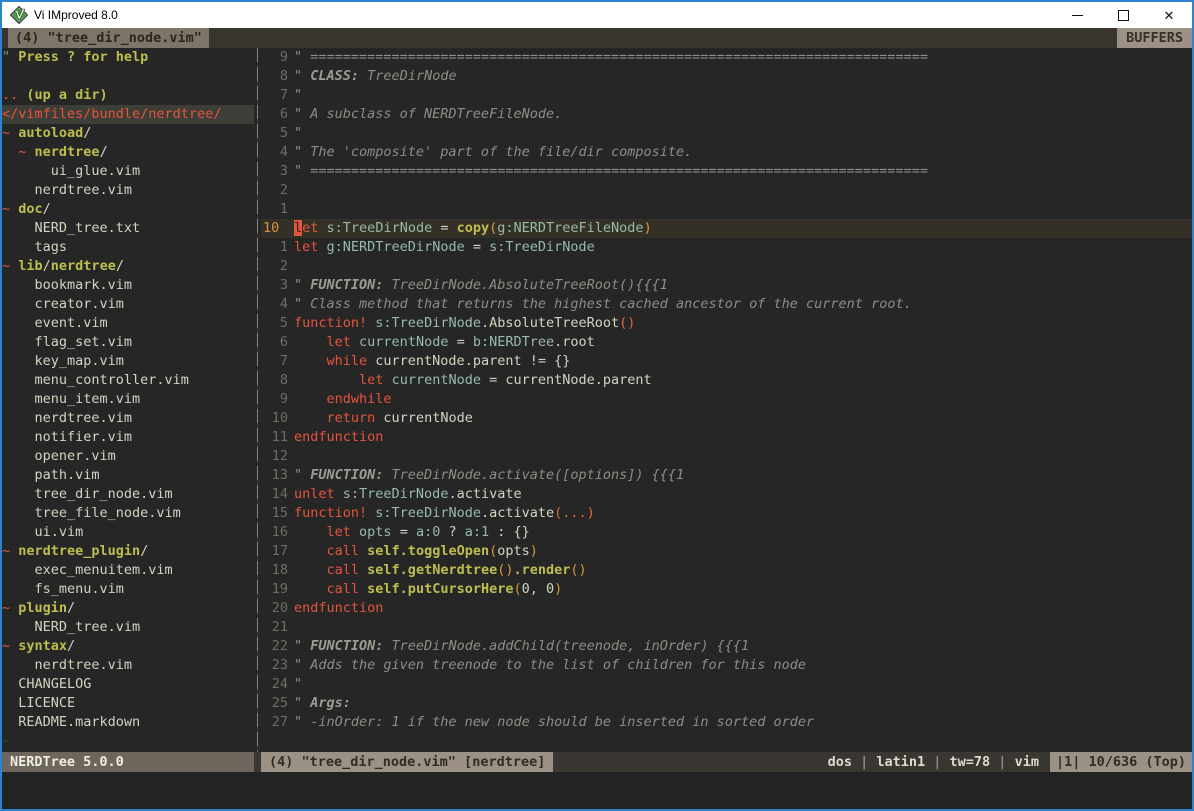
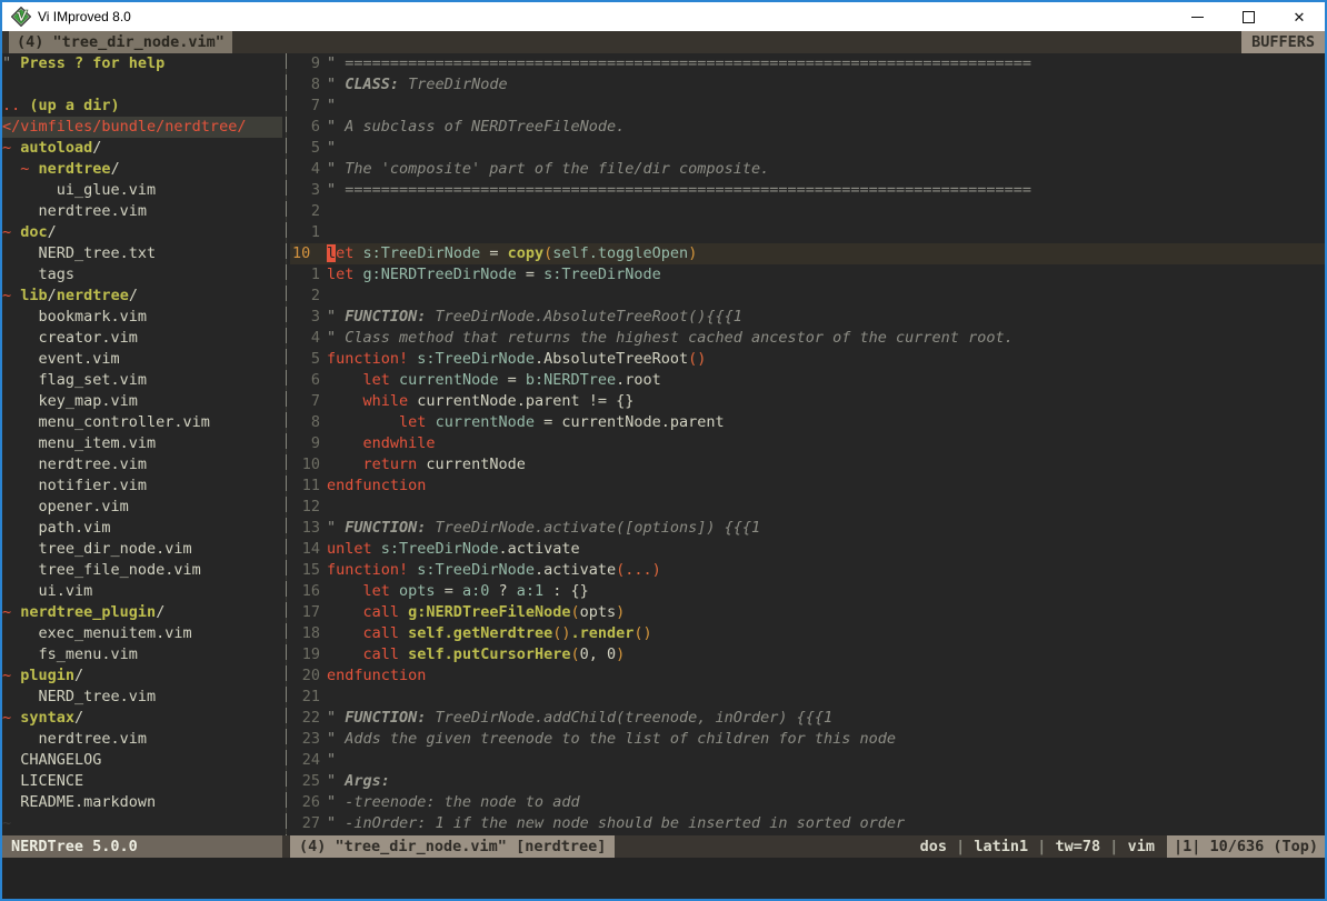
  Vi IMproved 8.0
  ✕
  (4) "tree_dir_node.vim"
  BUFFERS
  " Press ? for help
  .. (up a dir)
  </vimfiles/bundle/nerdtree/
  ~ autoload/
  ~ nerdtree/
  ui_glue.vim
  nerdtree.vim
  ~ doc/
  NERD_tree.txt
  tags
  ~ lib/nerdtree/
  bookmark.vim
  creator.vim
  event.vim
  flag_set.vim
  key_map.vim
  menu_controller.vim
  menu_item.vim
  nerdtree.vim
  notifier.vim
  opener.vim
  path.vim
  tree_dir_node.vim
  tree_file_node.vim
  ui.vim
  ~ nerdtree_plugin/
  exec_menuitem.vim
  fs_menu.vim
  ~ plugin/
  NERD_tree.vim
  ~ syntax/
  nerdtree.vim
  CHANGELOG
  LICENCE
  README.markdown
  9
  " ============================================================================
  8
  " CLASS: TreeDirNode
  7
  "
  6
  " A subclass of NERDTreeFileNode.
  5
  "
  4
  " The 'composite' part of the file/dir composite.
  3
  " ============================================================================
  2
  1
  10
- let s:TreeDirNode = copy(g:NERDTreeFileNode)
+ let s:TreeDirNode = copy(self.toggleOpen)
  1
  let g:NERDTreeDirNode = s:TreeDirNode
  2
  3
  " FUNCTION: TreeDirNode.AbsoluteTreeRoot(){{{1
  4
  " Class method that returns the highest cached ancestor of the current root.
  5
  function! s:TreeDirNode.AbsoluteTreeRoot()
  6
  let currentNode = b:NERDTree.root
  7
  while currentNode.parent != {}
  8
  let currentNode = currentNode.parent
  9
  endwhile
  10
  return currentNode
  11
  endfunction
  12
  13
  " FUNCTION: TreeDirNode.activate([options]) {{{1
  14
  unlet s:TreeDirNode.activate
  15
  function! s:TreeDirNode.activate(...)
  16
  let opts = a:0 ? a:1 : {}
  17
- call self.toggleOpen(opts)
+ call g:NERDTreeFileNode(opts)
  18
  call self.getNerdtree().render()
  19
  call self.putCursorHere(0, 0)
  20
  endfunction
  21
  22
  " FUNCTION: TreeDirNode.addChild(treenode, inOrder) {{{1
  23
  " Adds the given treenode to the list of children for this node
  24
  "
  25
  " Args:
+ 26
+ " -treenode: the node to add
  27
  " -inOrder: 1 if the new node should be inserted in sorted order
  NERDTree 5.0.0
  (4) "tree_dir_node.vim" [nerdtree]
  dos
  |
  latin1
  |
  tw=78
  |
  vim
  |1| 10/636 (Top)
